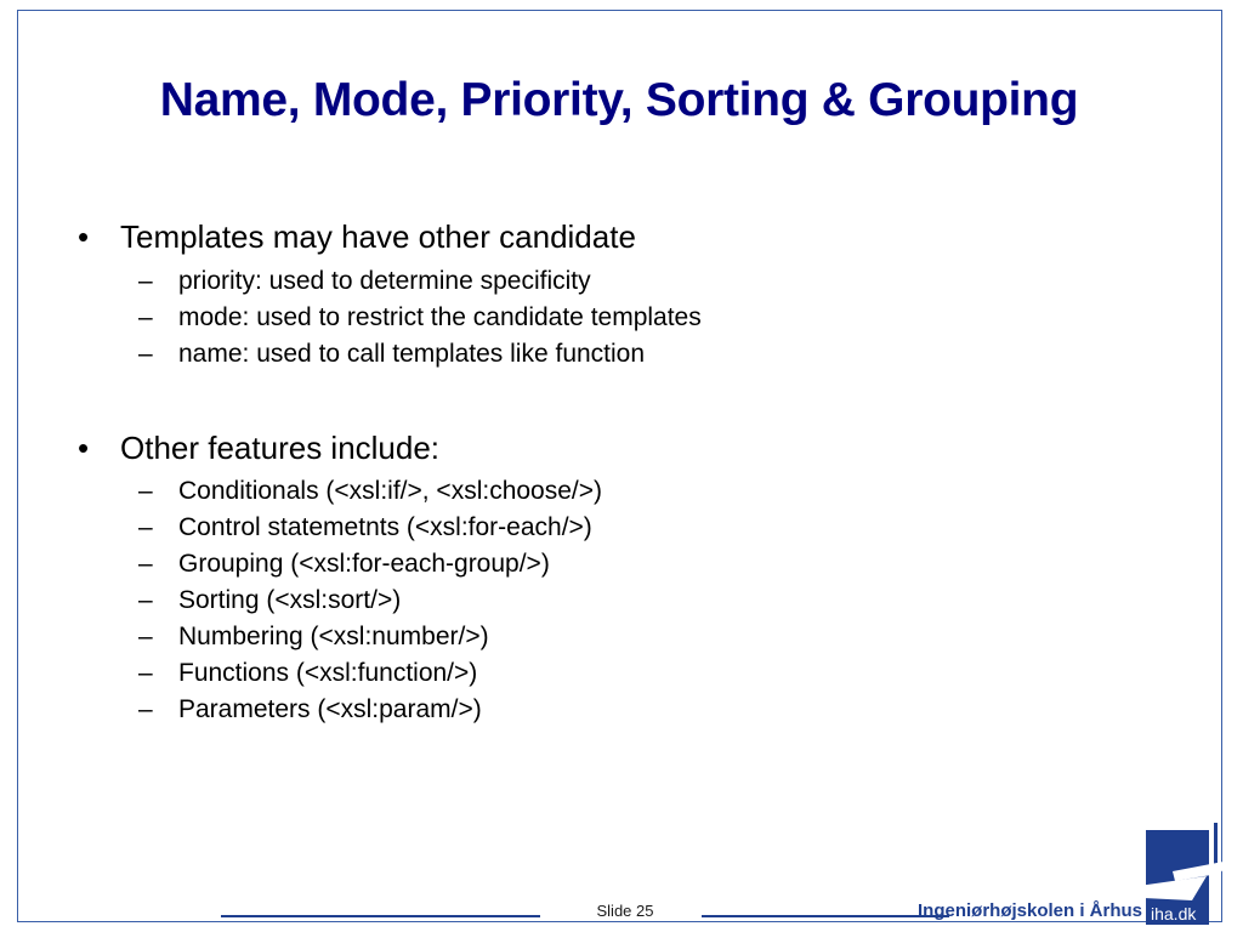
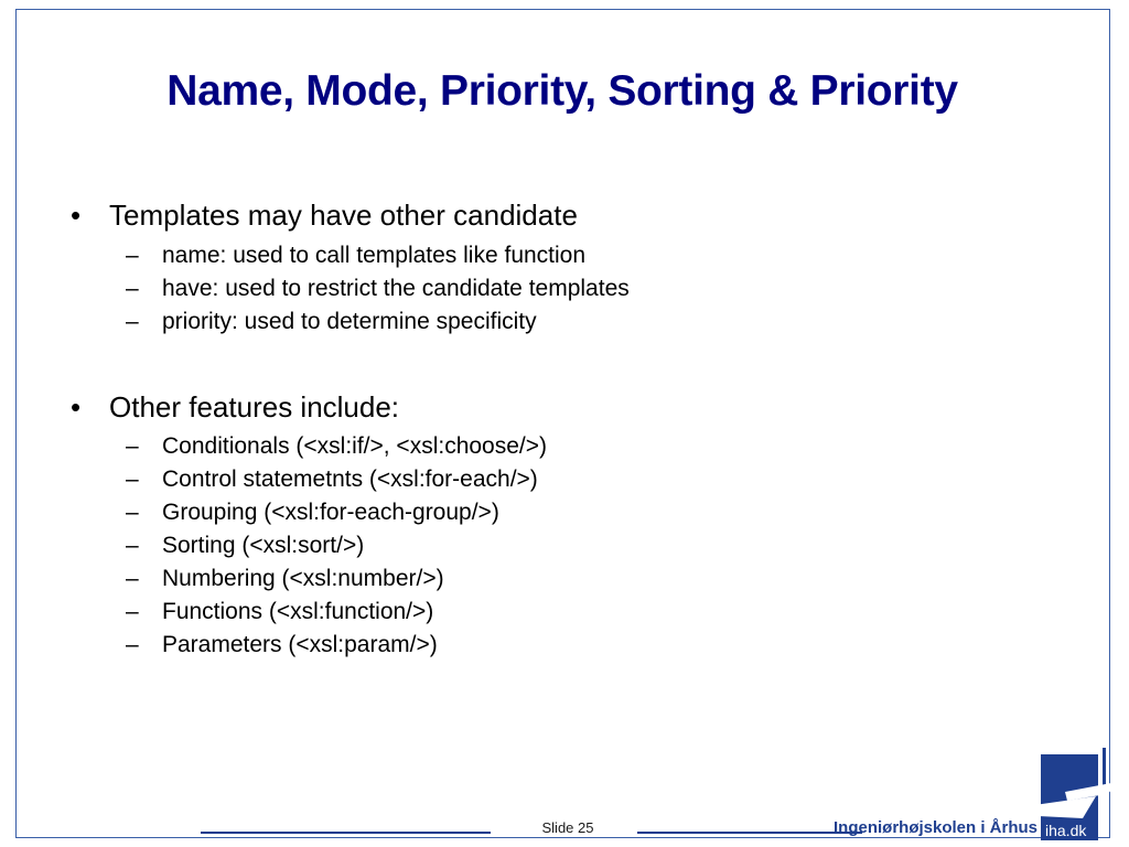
- Name, Mode, Priority, Sorting & Grouping
+ Name, Mode, Priority, Sorting & Priority
  •
  Templates may have other candidate
  –
- priority: used to determine specificity
+ name: used to call templates like function
  –
- mode: used to restrict the candidate templates
+ have: used to restrict the candidate templates
  –
- name: used to call templates like function
+ priority: used to determine specificity
  •
  Other features include:
  –
  Conditionals (<xsl:if/>, <xsl:choose/>)
  –
  Control statemetnts (<xsl:for-each/>)
  –
  Grouping (<xsl:for-each-group/>)
  –
  Sorting (<xsl:sort/>)
  –
  Numbering (<xsl:number/>)
  –
  Functions (<xsl:function/>)
  –
  Parameters (<xsl:param/>)
  Slide 25
  Ingeniørhøjskolen i Århus
  iha.dk
